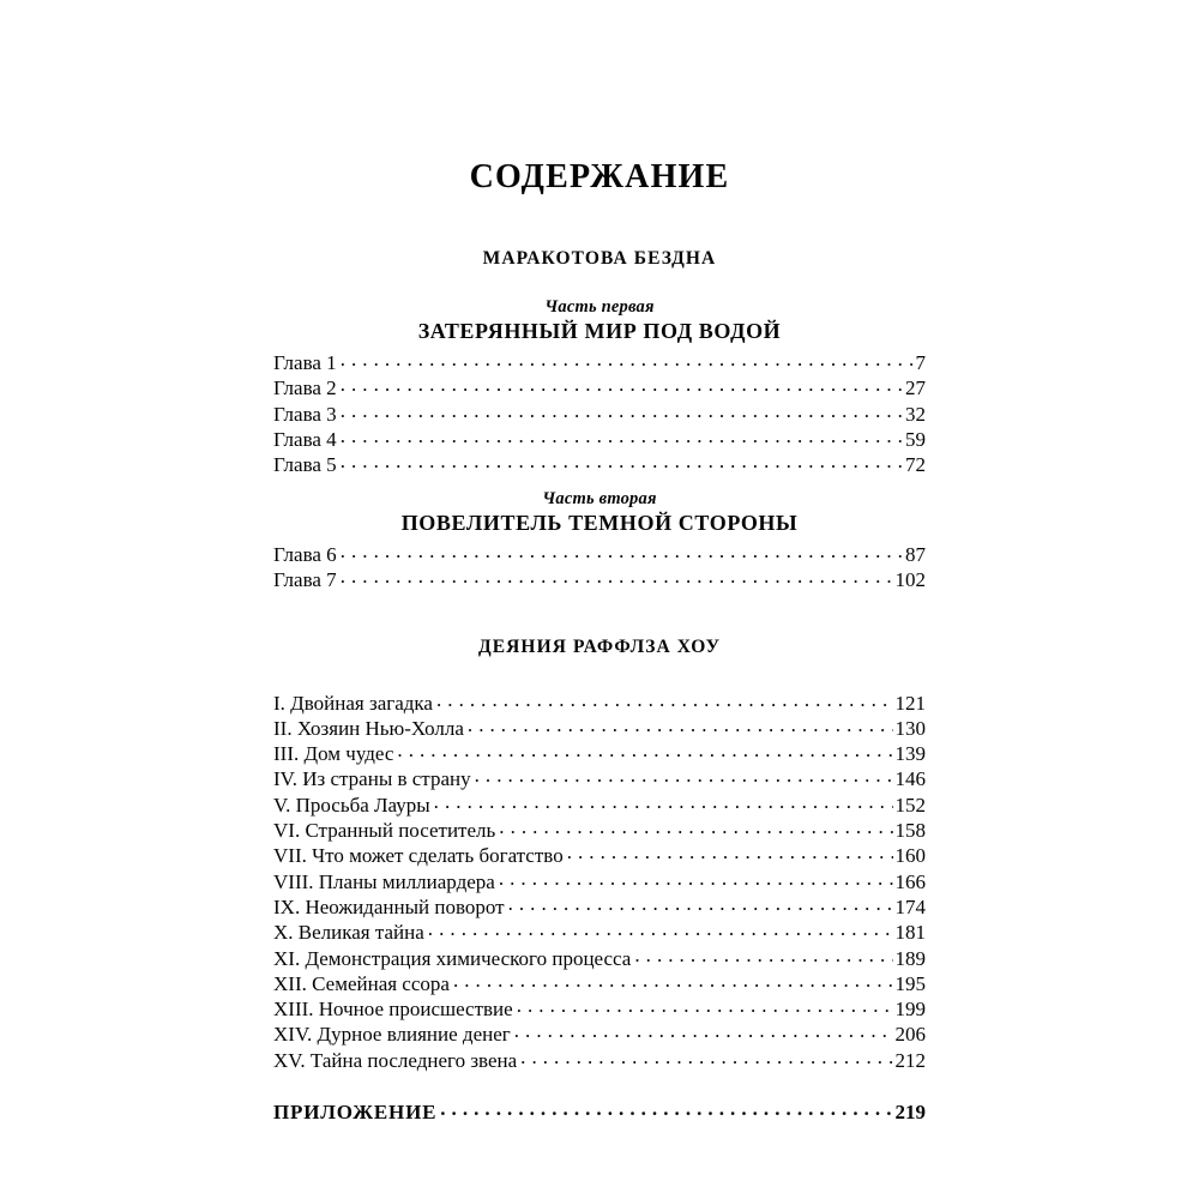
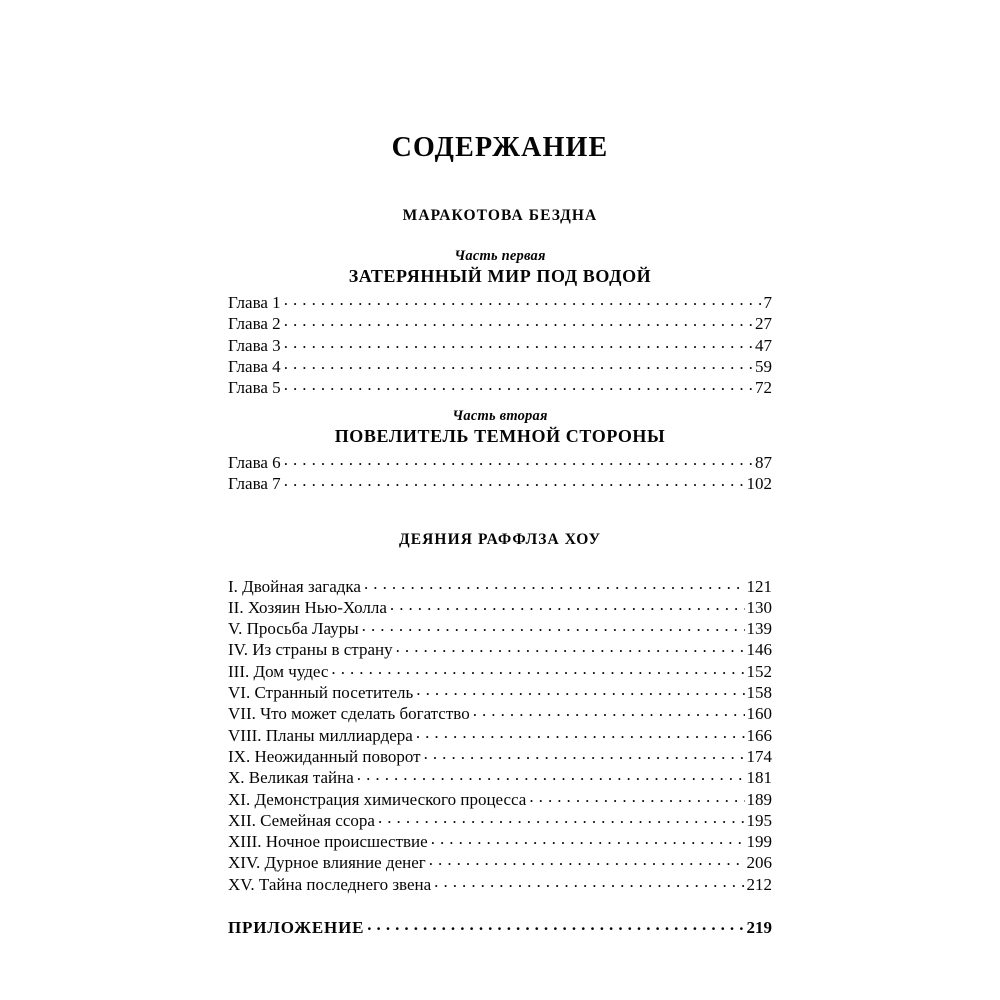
  СОДЕРЖАНИЕ
  МАРАКОТОВА БЕЗДНА
  Часть первая
  ЗАТЕРЯННЫЙ МИР ПОД ВОДОЙ
  Глава 1
  7
  Глава 2
  27
  Глава 3
- 32
+ 47
  Глава 4
  59
  Глава 5
  72
  Часть вторая
  ПОВЕЛИТЕЛЬ ТЕМНОЙ СТОРОНЫ
  Глава 6
  87
  Глава 7
  102
  ДЕЯНИЯ РАФФЛЗА ХОУ
  I. Двойная загадка
  121
  II. Хозяин Нью-Холла
  130
- III. Дом чудес
+ V. Просьба Лауры
  139
  IV. Из страны в страну
  146
- V. Просьба Лауры
+ III. Дом чудес
  152
  VI. Странный посетитель
  158
  VII. Что может сделать богатство
  160
  VIII. Планы миллиардера
  166
  IX. Неожиданный поворот
  174
  X. Великая тайна
  181
  XI. Демонстрация химического процесса
  189
  XII. Семейная ссора
  195
  XIII. Ночное происшествие
  199
  XIV. Дурное влияние денег
  206
  XV. Тайна последнего звена
  212
  ПРИЛОЖЕНИЕ
  219
